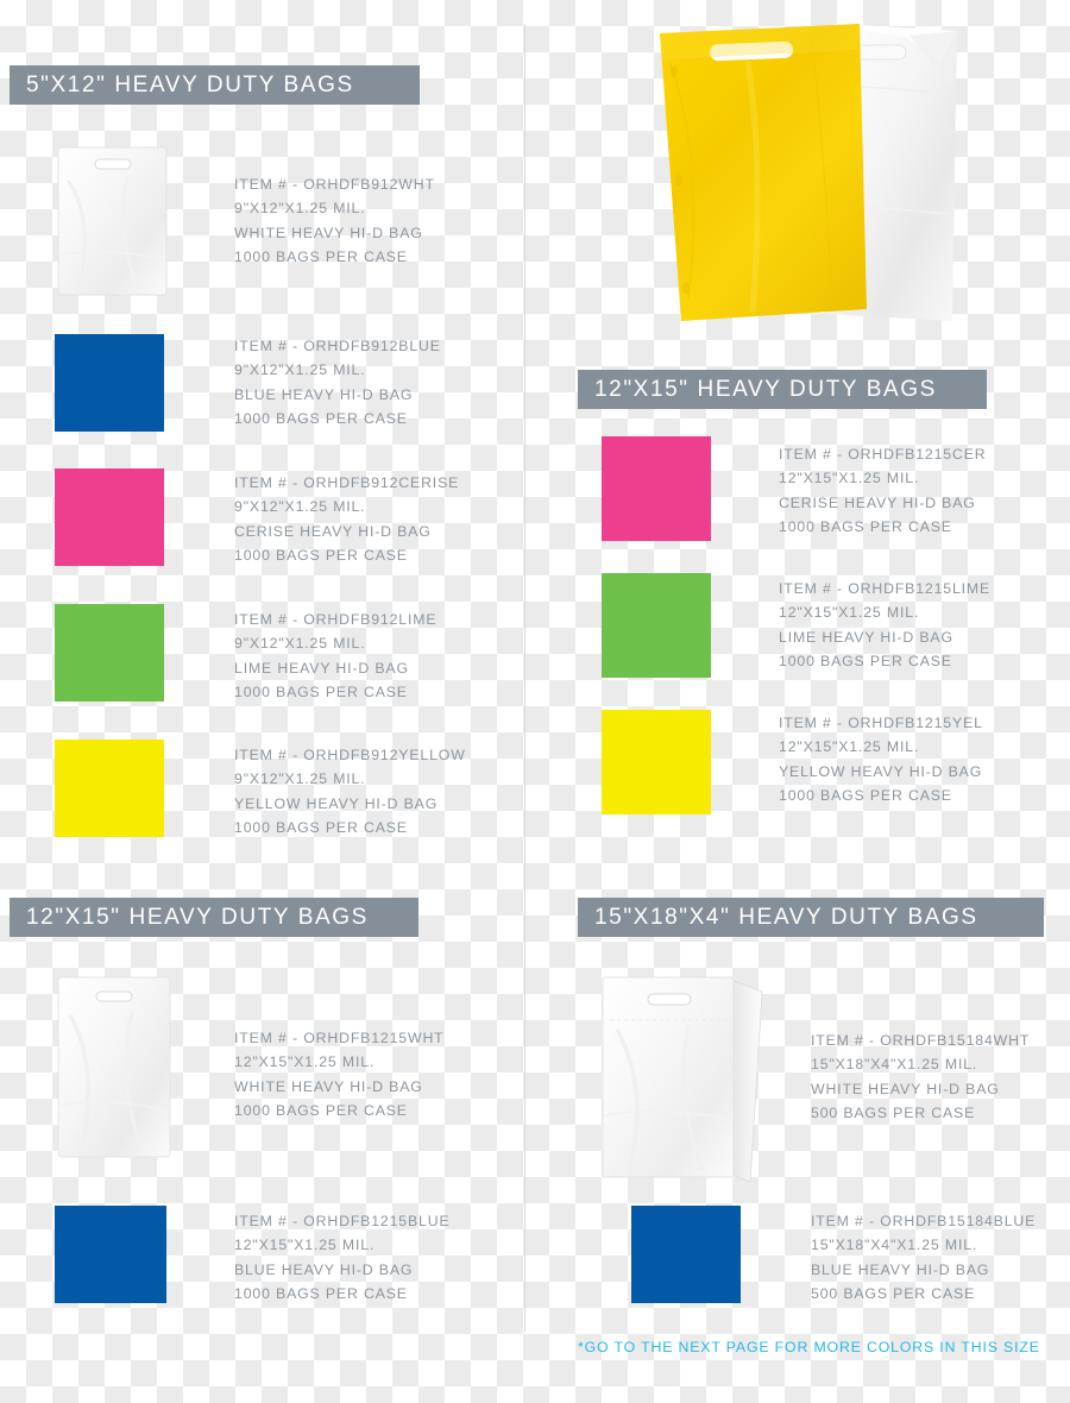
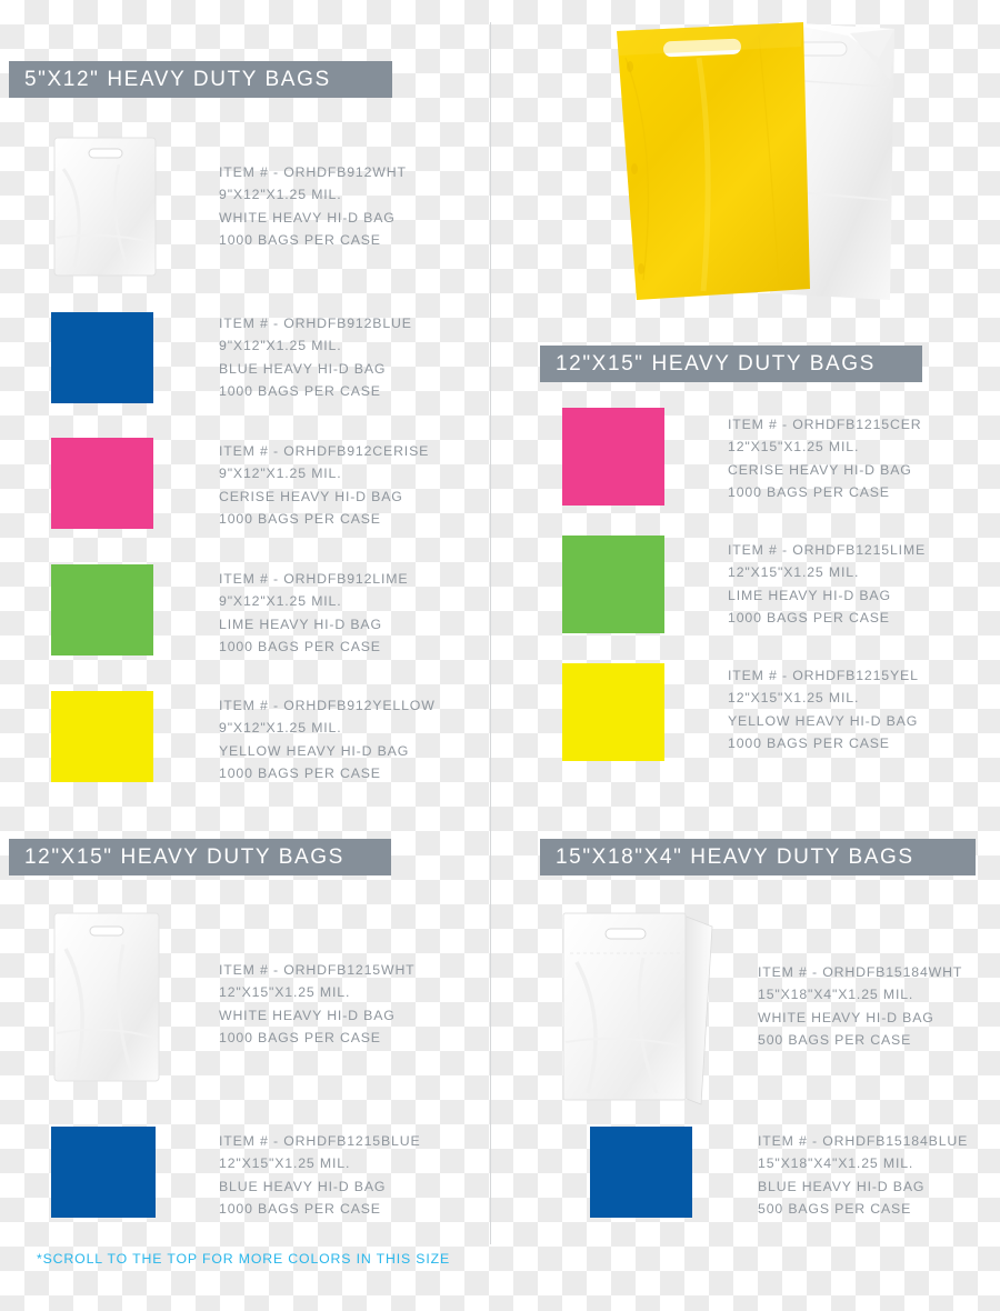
  5"X12" HEAVY DUTY BAGS
  ITEM # - ORHDFB912WHT
  9"X12"X1.25 MIL.
  WHITE HEAVY HI-D BAG
  1000 BAGS PER CASE
  ITEM # - ORHDFB912BLUE
  9"X12"X1.25 MIL.
  BLUE HEAVY HI-D BAG
  1000 BAGS PER CASE
  ITEM # - ORHDFB912CERISE
  9"X12"X1.25 MIL.
  CERISE HEAVY HI-D BAG
  1000 BAGS PER CASE
  ITEM # - ORHDFB912LIME
  9"X12"X1.25 MIL.
  LIME HEAVY HI-D BAG
  1000 BAGS PER CASE
  ITEM # - ORHDFB912YELLOW
  9"X12"X1.25 MIL.
  YELLOW HEAVY HI-D BAG
  1000 BAGS PER CASE
  12"X15" HEAVY DUTY BAGS
  ITEM # - ORHDFB1215CER
  12"X15"X1.25 MIL.
  CERISE HEAVY HI-D BAG
  1000 BAGS PER CASE
  ITEM # - ORHDFB1215LIME
  12"X15"X1.25 MIL.
  LIME HEAVY HI-D BAG
  1000 BAGS PER CASE
  ITEM # - ORHDFB1215YEL
  12"X15"X1.25 MIL.
  YELLOW HEAVY HI-D BAG
  1000 BAGS PER CASE
  12"X15" HEAVY DUTY BAGS
  ITEM # - ORHDFB1215WHT
  12"X15"X1.25 MIL.
  WHITE HEAVY HI-D BAG
  1000 BAGS PER CASE
  ITEM # - ORHDFB1215BLUE
  12"X15"X1.25 MIL.
  BLUE HEAVY HI-D BAG
  1000 BAGS PER CASE
+ *SCROLL TO THE TOP FOR MORE COLORS IN THIS SIZE
  15"X18"X4" HEAVY DUTY BAGS
  ITEM # - ORHDFB15184WHT
  15"X18"X4"X1.25 MIL.
  WHITE HEAVY HI-D BAG
  500 BAGS PER CASE
  ITEM # - ORHDFB15184BLUE
  15"X18"X4"X1.25 MIL.
  BLUE HEAVY HI-D BAG
  500 BAGS PER CASE
- *GO TO THE NEXT PAGE FOR MORE COLORS IN THIS SIZE
